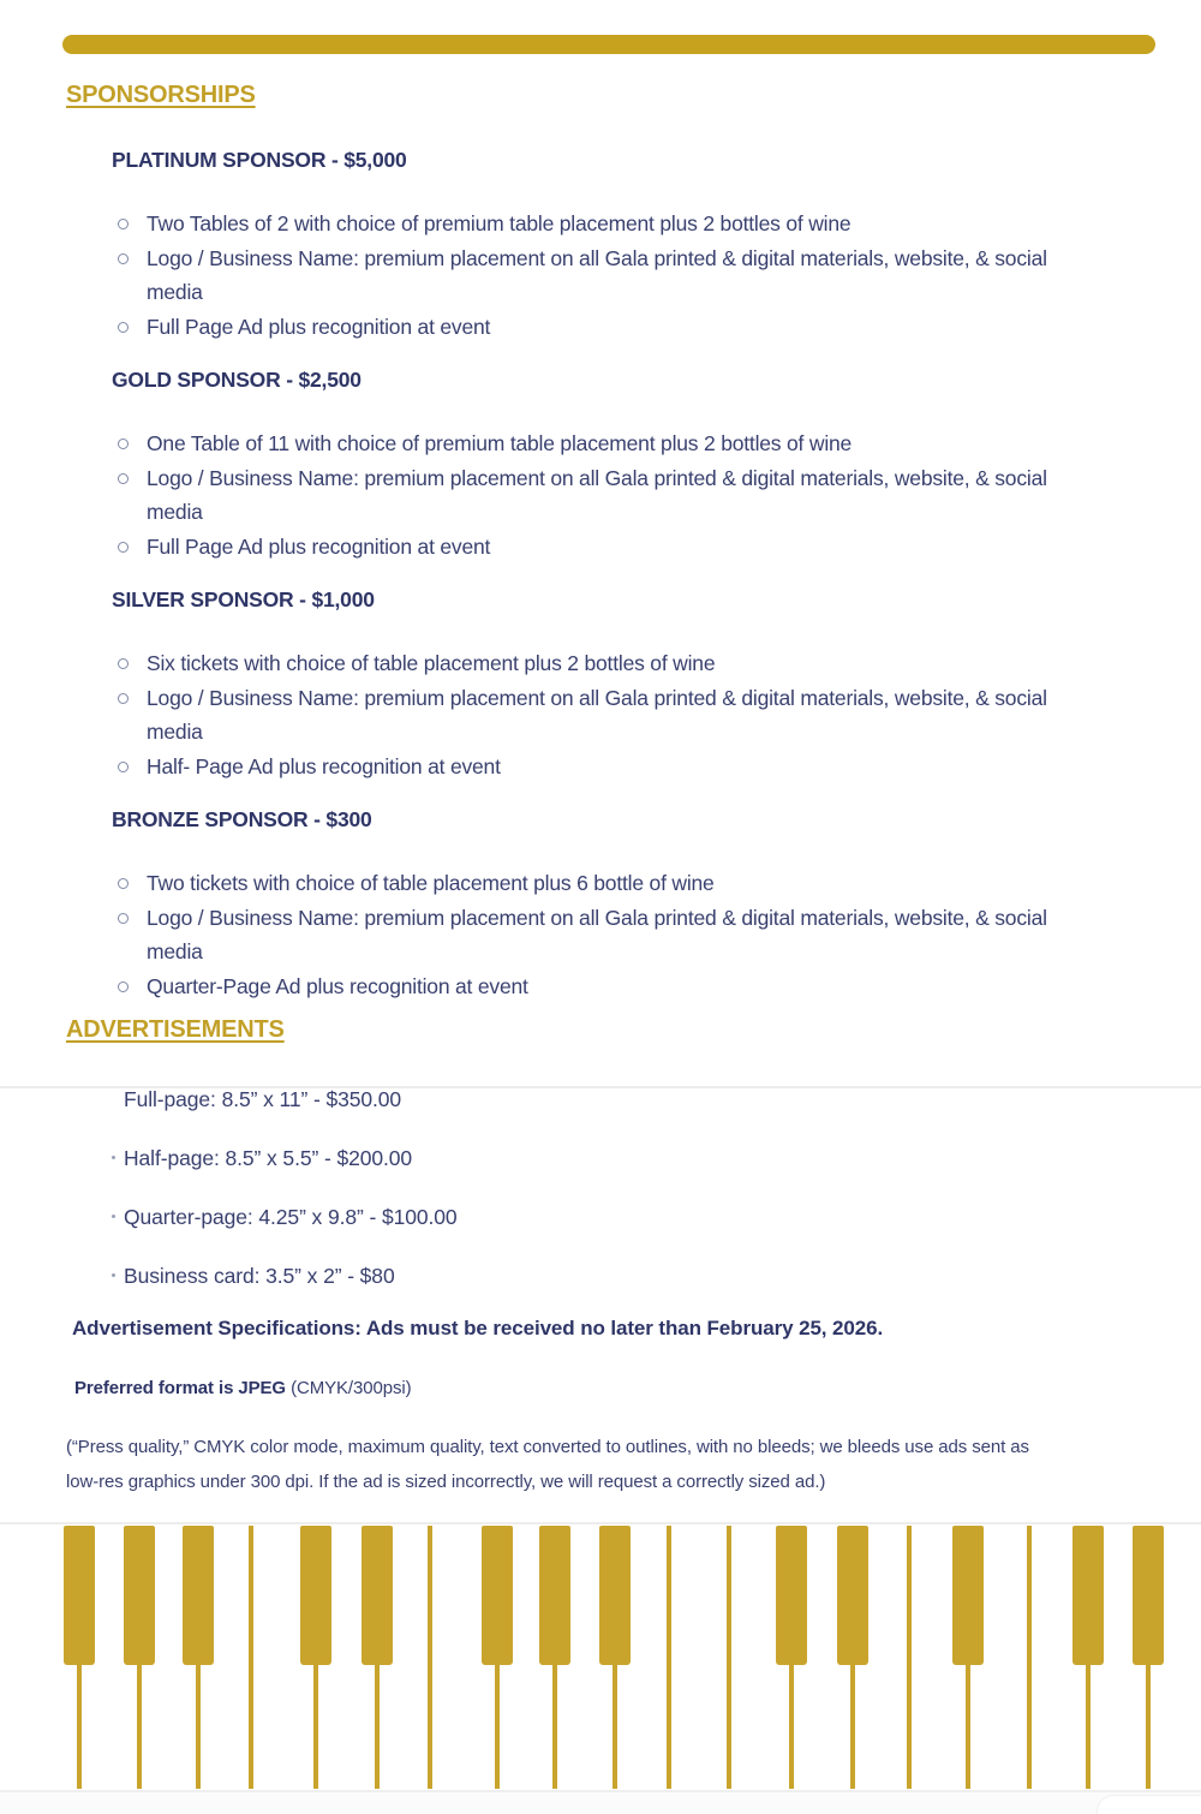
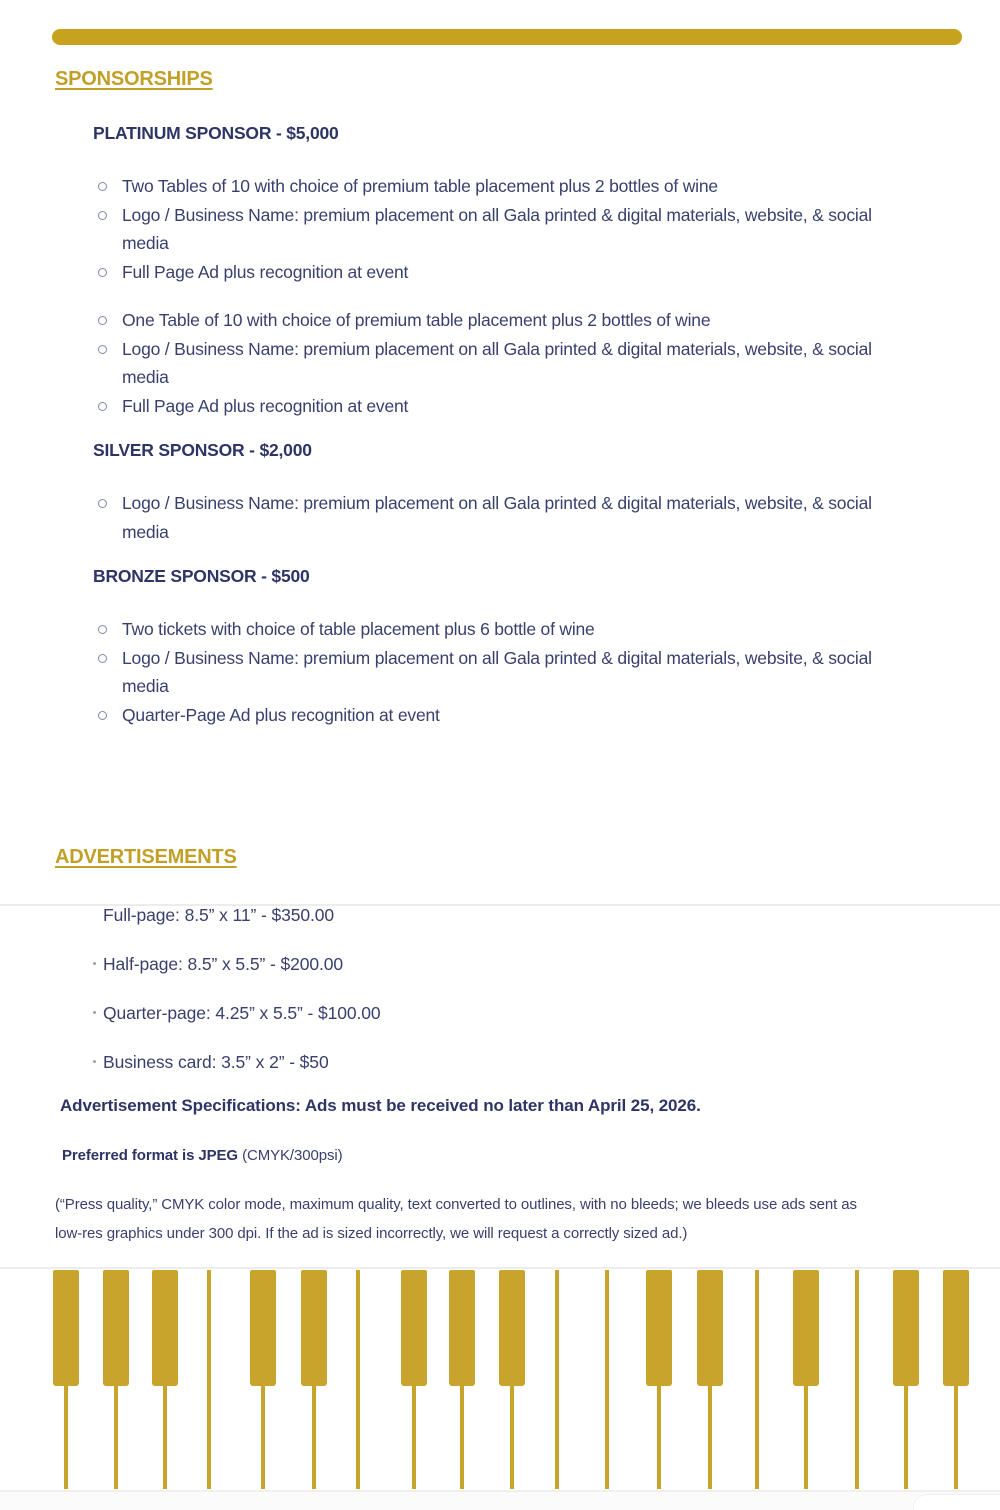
  SPONSORSHIPS
  PLATINUM SPONSOR - $5,000
- Two Tables of 2 with choice of premium table placement plus 2 bottles of wine
+ Two Tables of 10 with choice of premium table placement plus 2 bottles of wine
  Logo / Business Name: premium placement on all Gala printed & digital materials, website, & social media
  Full Page Ad plus recognition at event
- GOLD SPONSOR - $2,500
- One Table of 11 with choice of premium table placement plus 2 bottles of wine
+ One Table of 10 with choice of premium table placement plus 2 bottles of wine
  Logo / Business Name: premium placement on all Gala printed & digital materials, website, & social media
  Full Page Ad plus recognition at event
- SILVER SPONSOR - $1,000
+ SILVER SPONSOR - $2,000
- Six tickets with choice of table placement plus 2 bottles of wine
  Logo / Business Name: premium placement on all Gala printed & digital materials, website, & social media
- Half- Page Ad plus recognition at event
- BRONZE SPONSOR - $300
+ BRONZE SPONSOR - $500
  Two tickets with choice of table placement plus 6 bottle of wine
  Logo / Business Name: premium placement on all Gala printed & digital materials, website, & social media
  Quarter-Page Ad plus recognition at event
  ADVERTISEMENTS
  Full-page: 8.5” x 11” - $350.00
  Half-page: 8.5” x 5.5” - $200.00
- Quarter-page: 4.25” x 9.8” - $100.00
+ Quarter-page: 4.25” x 5.5” - $100.00
- Business card: 3.5” x 2” - $80
+ Business card: 3.5” x 2” - $50
- Advertisement Specifications: Ads must be received no later than February 25, 2026.
+ Advertisement Specifications: Ads must be received no later than April 25, 2026.
  Preferred format is JPEG (CMYK/300psi)
  (“Press quality,” CMYK color mode, maximum quality, text converted to outlines, with no bleeds; we bleeds use ads sent as low-res graphics under 300 dpi. If the ad is sized incorrectly, we will request a correctly sized ad.)
